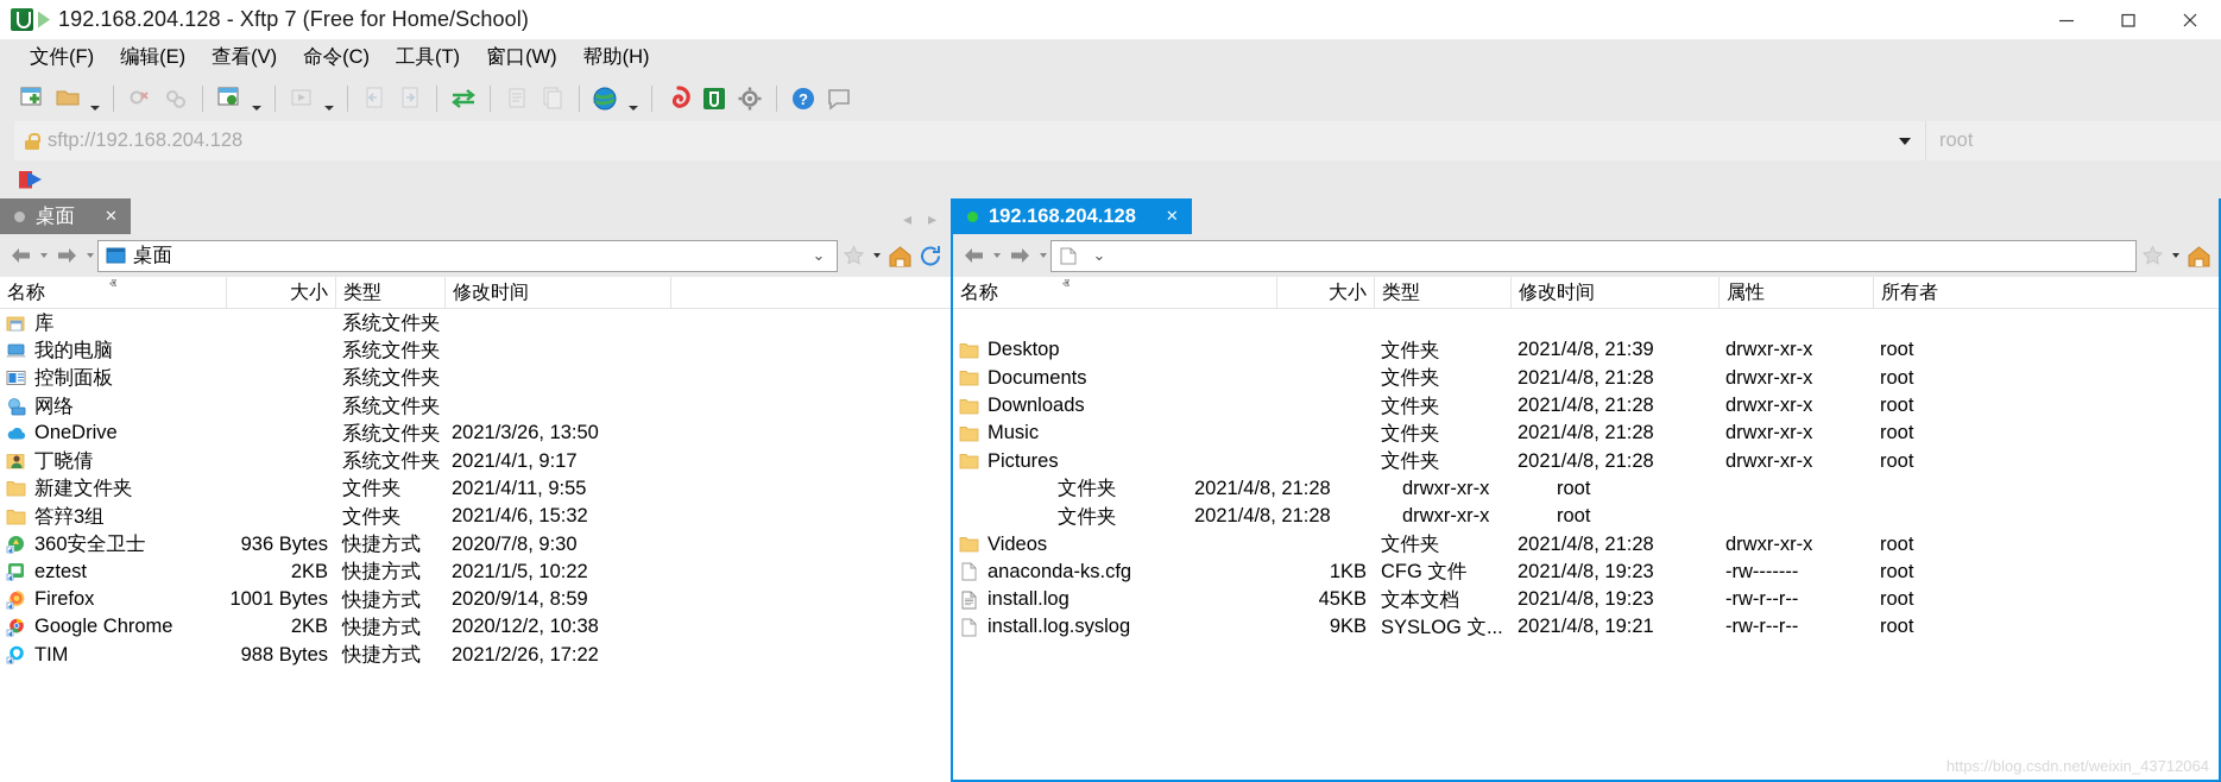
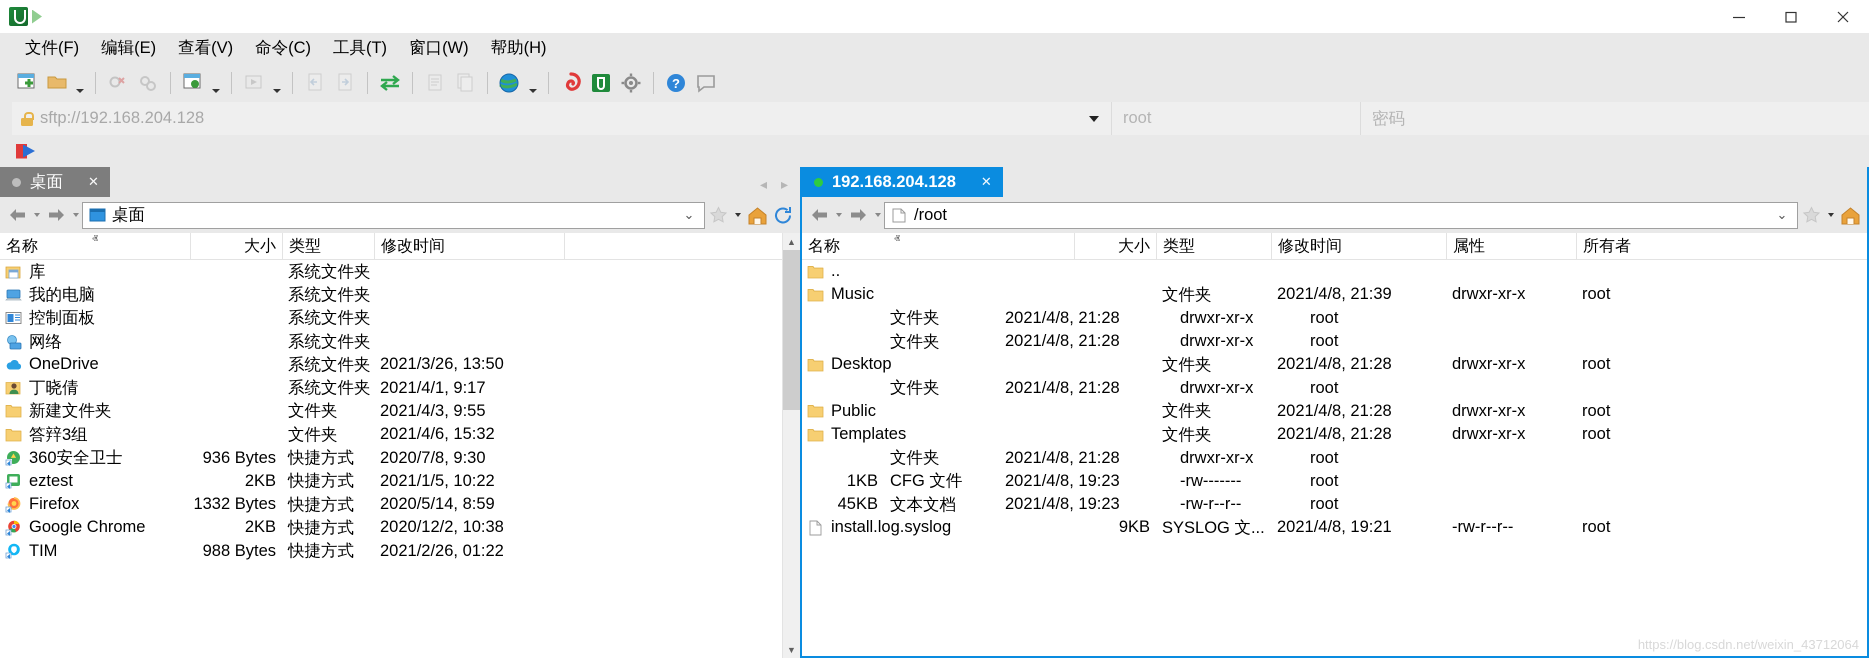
- 192.168.204.128 - Xftp 7 (Free for Home/School)
  文件(F)
  编辑(E)
  查看(V)
  命令(C)
  工具(T)
  窗口(W)
  帮助(H)
  ?
  sftp://192.168.204.128
  root
+ 密码
  桌面
  ✕
  ◂
  ▸
  桌面
  ⌄
  名称
  ⱏ
  大小
  类型
  修改时间
  库
  系统文件夹
  我的电脑
  系统文件夹
  控制面板
  系统文件夹
  网络
  系统文件夹
  OneDrive
  系统文件夹
  2021/3/26, 13:50
  丁晓倩
  系统文件夹
  2021/4/1, 9:17
  新建文件夹
  文件夹
- 2021/4/11, 9:55
+ 2021/4/3, 9:55
  答辡3组
  文件夹
  2021/4/6, 15:32
  360安全卫士
  936 Bytes
  快捷方式
  2020/7/8, 9:30
  eztest
  2KB
  快捷方式
  2021/1/5, 10:22
  Firefox
- 1001 Bytes
+ 1332 Bytes
  快捷方式
- 2020/9/14, 8:59
+ 2020/5/14, 8:59
  Google Chrome
  2KB
  快捷方式
  2020/12/2, 10:38
  TIM
  988 Bytes
  快捷方式
- 2021/2/26, 17:22
+ 2021/2/26, 01:22
+ ▲
+ ▼
  192.168.204.128
  ✕
+ /root
  ⌄
  名称
  ⱏ
  大小
  类型
  修改时间
  属性
  所有者
+ ..
- Desktop
+ Music
  文件夹
  2021/4/8, 21:39
  drwxr-xr-x
  root
- Documents
  文件夹
  2021/4/8, 21:28
  drwxr-xr-x
  root
- Downloads
  文件夹
  2021/4/8, 21:28
  drwxr-xr-x
  root
- Music
+ Desktop
  文件夹
  2021/4/8, 21:28
  drwxr-xr-x
  root
- Pictures
  文件夹
  2021/4/8, 21:28
  drwxr-xr-x
  root
+ Public
  文件夹
  2021/4/8, 21:28
  drwxr-xr-x
  root
+ Templates
  文件夹
  2021/4/8, 21:28
  drwxr-xr-x
  root
- Videos
  文件夹
  2021/4/8, 21:28
  drwxr-xr-x
  root
- anaconda-ks.cfg
  1KB
  CFG 文件
  2021/4/8, 19:23
  -rw-------
  root
- install.log
  45KB
  文本文档
  2021/4/8, 19:23
  -rw-r--r--
  root
  install.log.syslog
  9KB
  SYSLOG 文...
  2021/4/8, 19:21
  -rw-r--r--
  root
  https://blog.csdn.net/weixin_43712064
